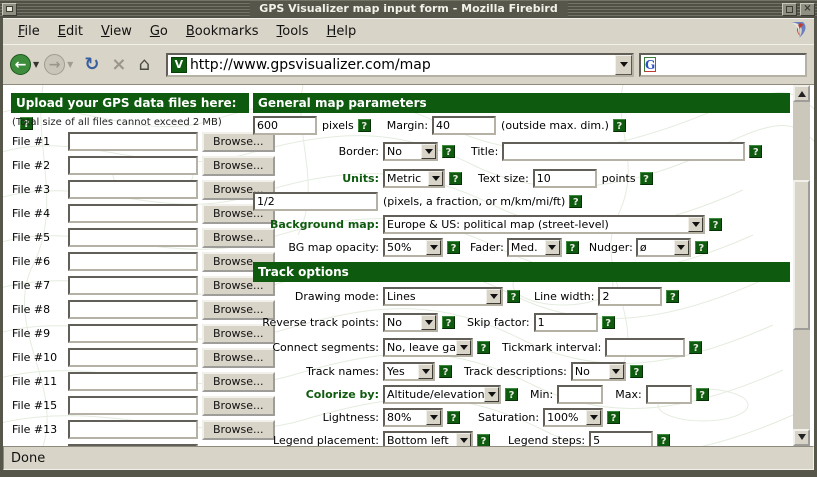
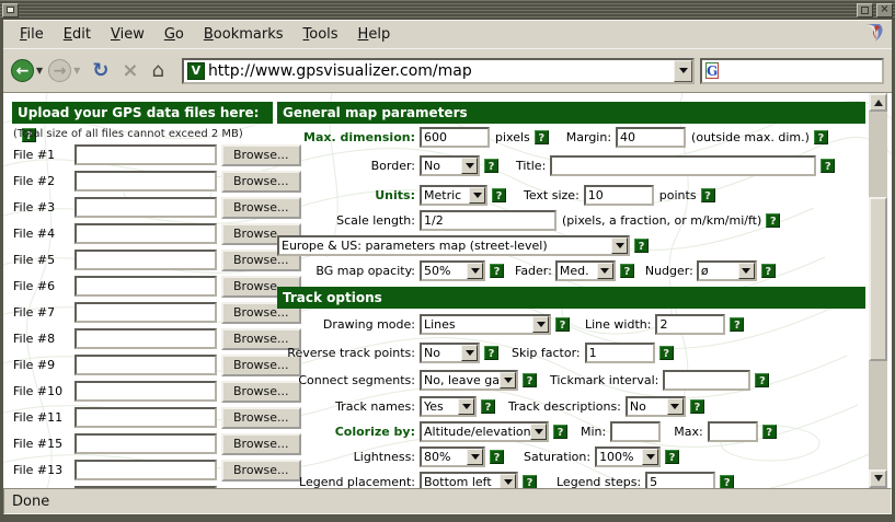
- GPS Visualizer map input form - Mozilla Firebird
  ⨯
  File
  Edit
  View
  Go
  Bookmarks
  Tools
  Help
  ←
  ▼
  →
  ▼
  ↻
  ×
  ⌂
  V
  http://www.gpsvisualizer.com/map
  G
  Upload your GPS data files here: ?
  (Total size of all files cannot exceed 2 MB)
  File #1
  Browse...
  File #2
  Browse...
  File #3
  Browse...
  File #4
  Browse...
  File #5
  Browse...
  File #6
  File #7
  Browse...
  File #8
  Browse...
  File #9
  Browse...
  File #10
  Browse...
  File #11
  Browse...
  File #15
  Browse...
  File #13
  Browse...
  General map parameters
+ Max. dimension:
  600
  pixels
  ?
  Margin:
  40
  (outside max. dim.)
  ?
  Border:
  No
  ?
  Title:
  ?
  Units:
  Metric
  ?
  Text size:
  10
  points
  ?
+ Scale length:
  1/2
  (pixels, a fraction, or m/km/mi/ft)
  ?
- Background map:
- Europe & US: political map (street-level)
+ Europe & US: parameters map (street-level)
  ?
  BG map opacity:
  50%
  ?
  Fader:
  Med.
  ?
  Nudger:
  ø
  ?
  Track options
  Drawing mode:
  Lines
  ?
  Line width:
  2
  ?
  Reverse track points:
  No
  ?
  Skip factor:
  1
  ?
  Connect segments:
  No, leave ga
  ?
  Tickmark interval:
  ?
  Track names:
  Yes
  ?
  Track descriptions:
  No
  ?
  Colorize by:
  Altitude/elevation
  ?
  Min:
  Max:
  ?
  Lightness:
  80%
  ?
  Saturation:
  100%
  ?
  Legend placement:
  Bottom left
  ?
  Legend steps:
  5
  ?
  Done
